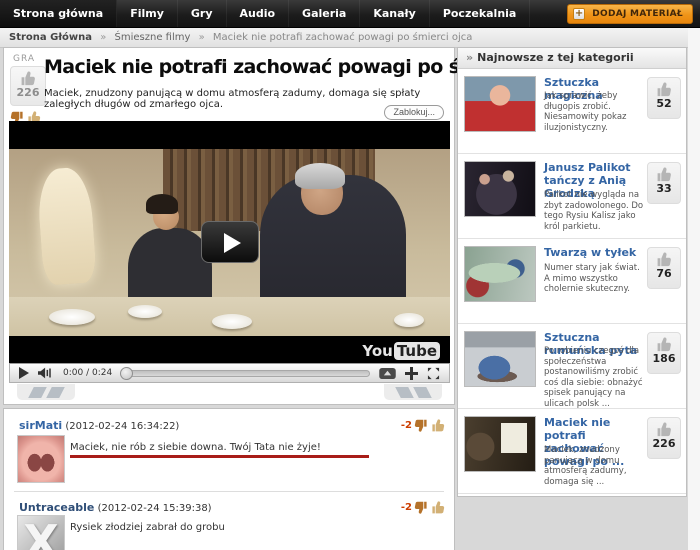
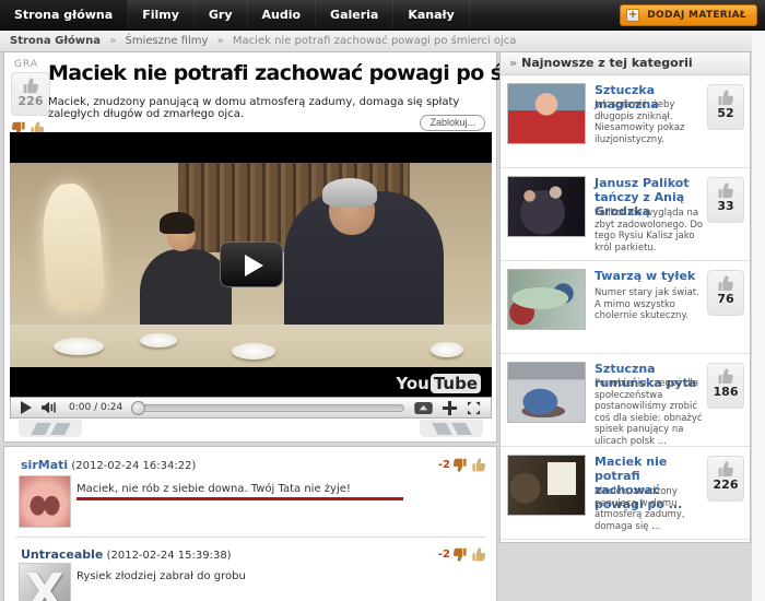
  Strona główna
  Filmy
  Gry
  Audio
  Galeria
  Kanały
- Poczekalnia
  +
  DODAJ MATERIAŁ
  Strona Główna » Śmieszne filmy » Maciek nie potrafi zachować powagi po śmierci ojca
  GRA
  226
  Maciek nie potrafi zachować powagi po ś
  Maciek, znudzony panującą w domu atmosferą zadumy, domaga się spłaty zaległych długów od zmarłego ojca.
  Zablokuj...
  You Tube
  0:00 / 0:24
  sirMati (2012-02-24 16:34:22)
  -2
  Maciek, nie rób z siebie downa. Twój Tata nie żyje!
  Untraceable (2012-02-24 15:39:38)
  -2
  X
  Rysiek złodziej zabrał do grobu
  » Najnowsze z tej kategorii
  Sztuczka magiczna
- Jak sprawić, żeby długopis zrobić. Niesamowity pokaz iluzjonistyczny.
+ Jak sprawić, żeby długopis zniknął. Niesamowity pokaz iluzjonistyczny.
  52
  Janusz Palikot tańczy z Anią Grodzką
  Palikot nie wygląda na zbyt zadowolonego. Do tego Rysiu Kalisz jako król parkietu.
  33
  Twarzą w tyłek
  Numer stary jak świat. A mimo wszystko cholernie skuteczny.
  76
  Sztuczna rumuńska pyta
  Po robieniu czegoś dla społeczeństwa postanowiliśmy zrobić coś dla siebie: obnażyć spisek panujący na ulicach polsk ...
  186
  Maciek nie potrafi zachować powagi po ...
  Maciek, znudzony panującą w domu atmosferą zadumy, domaga się ...
  226
